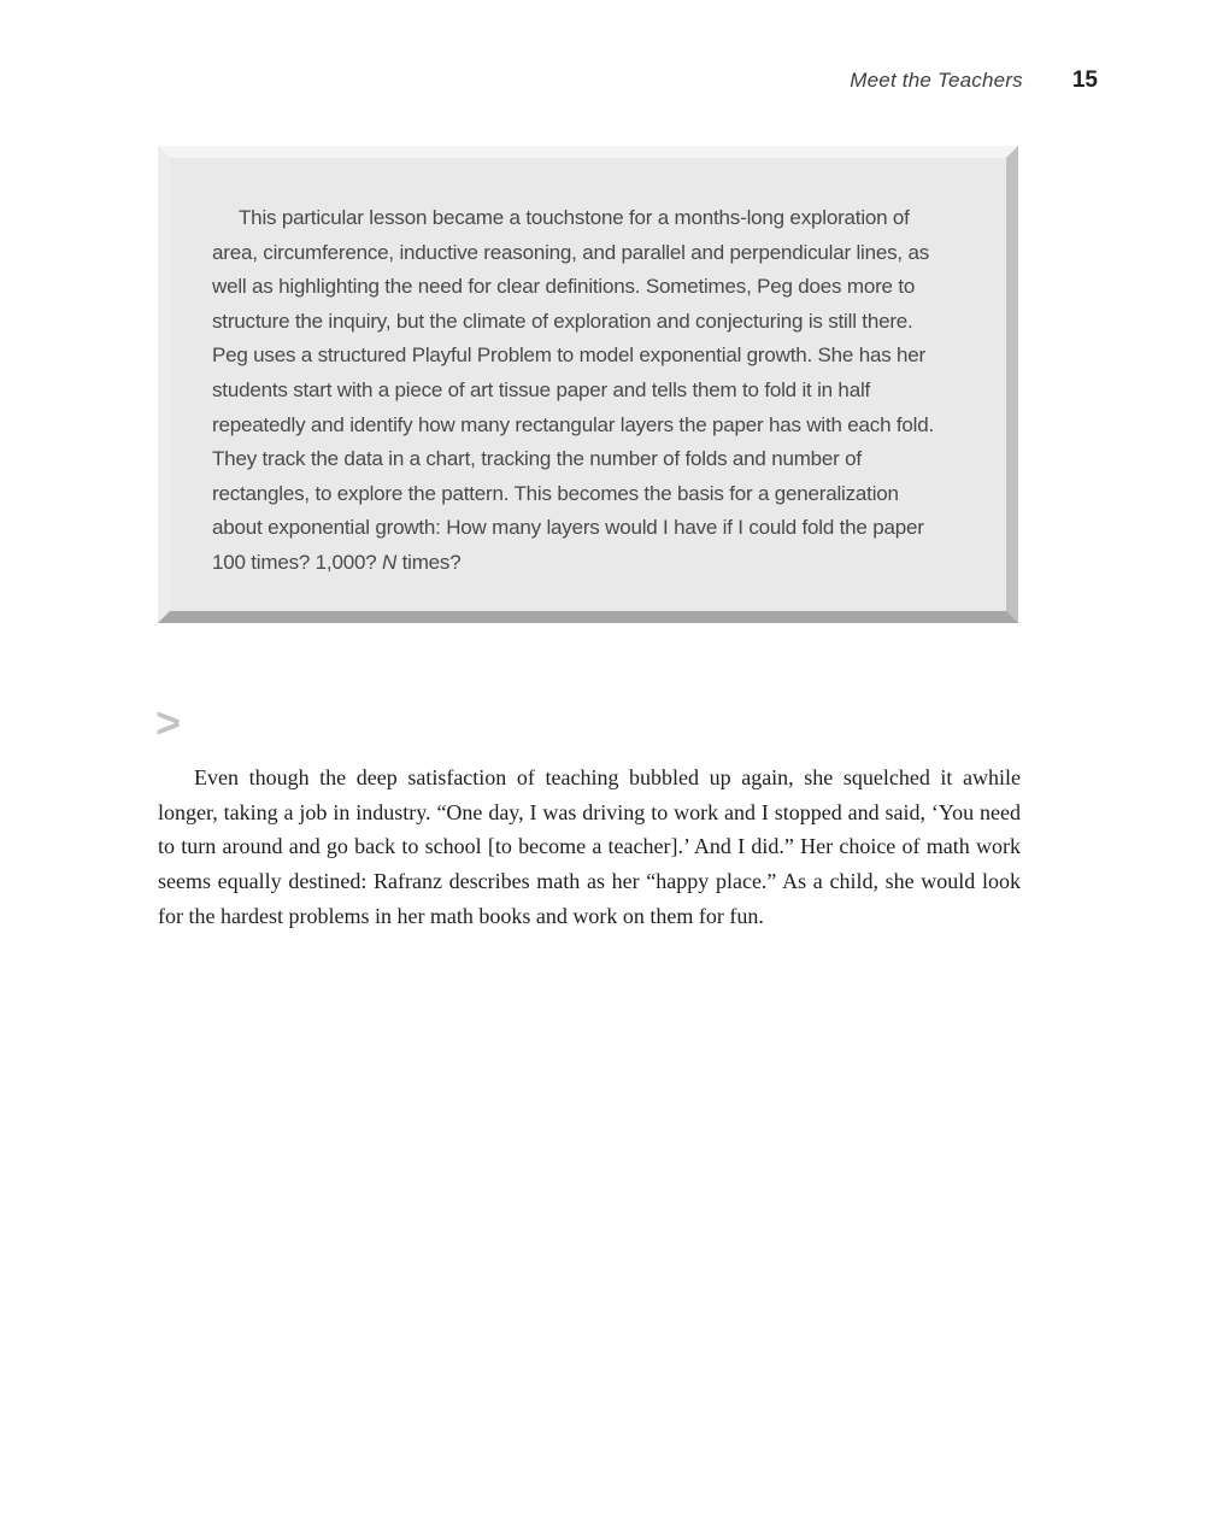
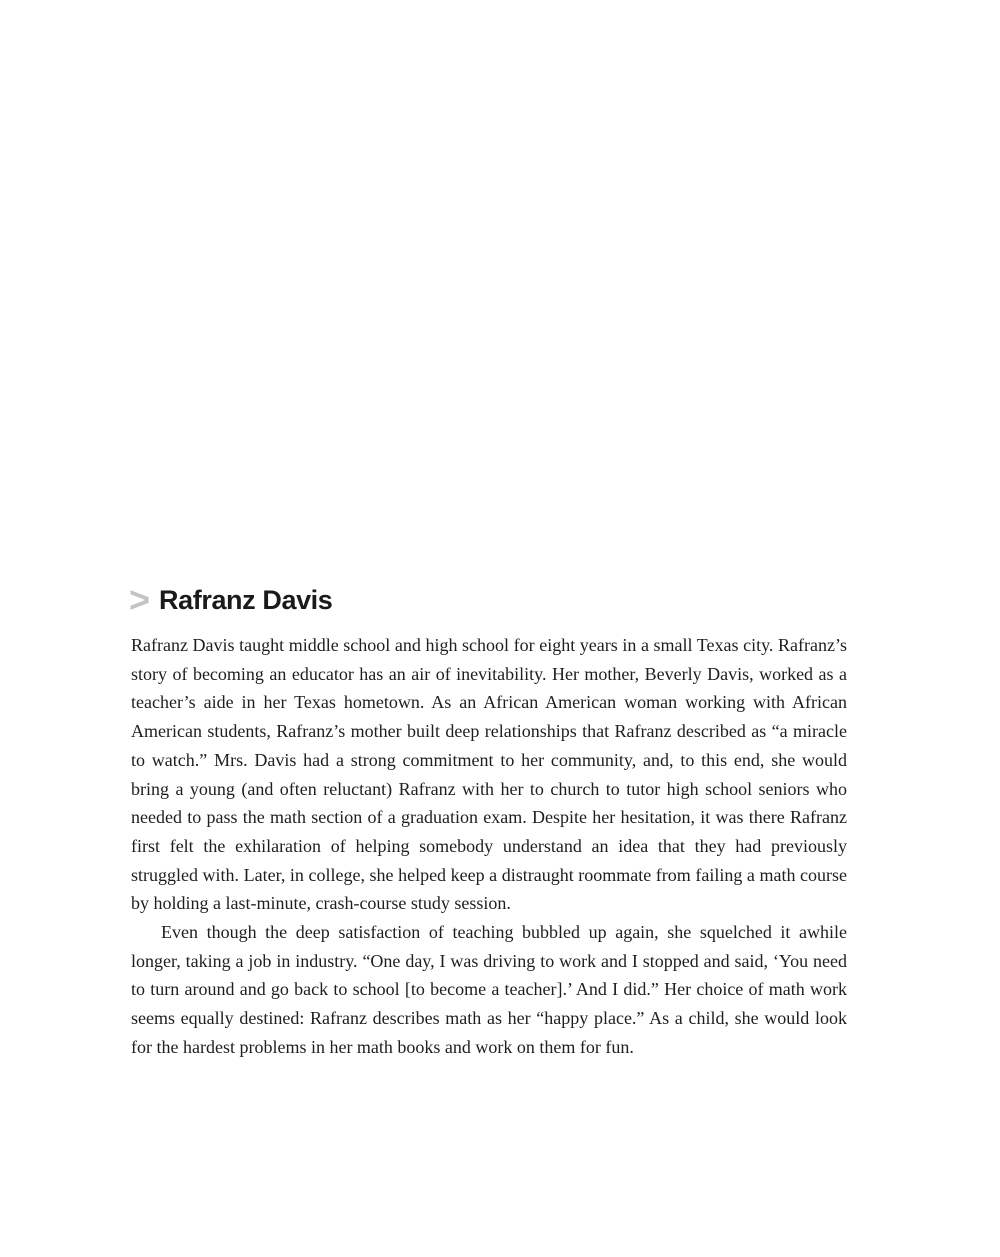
- Meet the Teachers
- 15
- This particular lesson became a touchstone for a months-long exploration of area, circumference, inductive reasoning, and parallel and perpendicular lines, as well as highlighting the need for clear definitions. Sometimes, Peg does more to structure the inquiry, but the climate of exploration and conjecturing is still there. Peg uses a structured Playful Problem to model exponential growth. She has her students start with a piece of art tissue paper and tells them to fold it in half repeatedly and identify how many rectangular layers the paper has with each fold. They track the data in a chart, tracking the number of folds and number of rectangles, to explore the pattern. This becomes the basis for a generalization about exponential growth: How many layers would I have if I could fold the paper 100 times? 1,000? N times?
  >
+ Rafranz Davis
+ Rafranz Davis taught middle school and high school for eight years in a small Texas city. Rafranz’s story of becoming an educator has an air of inevitability. Her mother, Beverly Davis, worked as a teacher’s aide in her Texas hometown. As an African American woman working with African American students, Rafranz’s mother built deep relationships that Rafranz described as “a miracle to watch.” Mrs. Davis had a strong commitment to her community, and, to this end, she would bring a young (and often reluctant) Rafranz with her to church to tutor high school seniors who needed to pass the math section of a graduation exam. Despite her hesitation, it was there Rafranz first felt the exhilaration of helping somebody understand an idea that they had previously struggled with. Later, in college, she helped keep a distraught roommate from failing a math course by holding a last-minute, crash-course study session.
  Even though the deep satisfaction of teaching bubbled up again, she squelched it awhile longer, taking a job in industry. “One day, I was driving to work and I stopped and said, ‘You need to turn around and go back to school [to become a teacher].’ And I did.” Her choice of math work seems equally destined: Rafranz describes math as her “happy place.” As a child, she would look for the hardest problems in her math books and work on them for fun.
